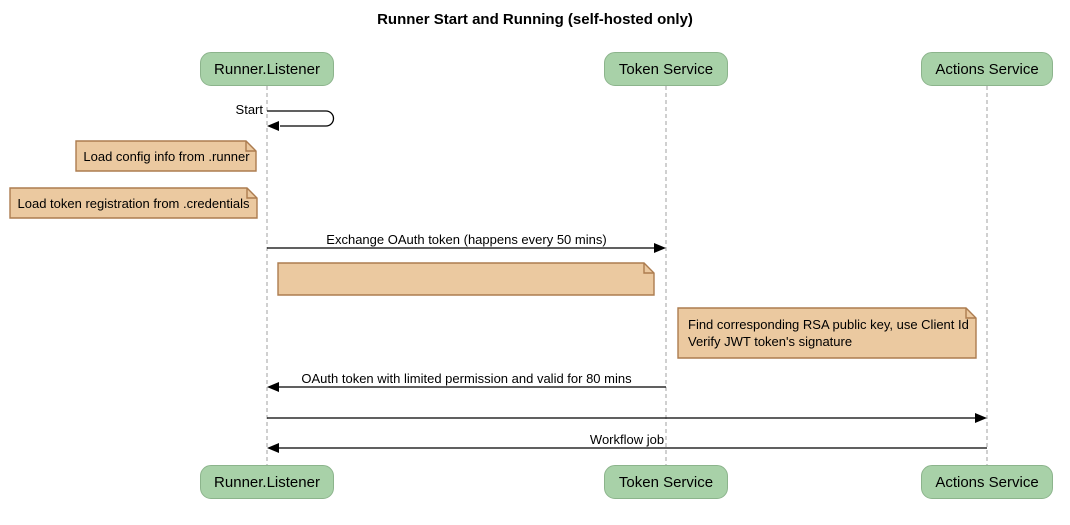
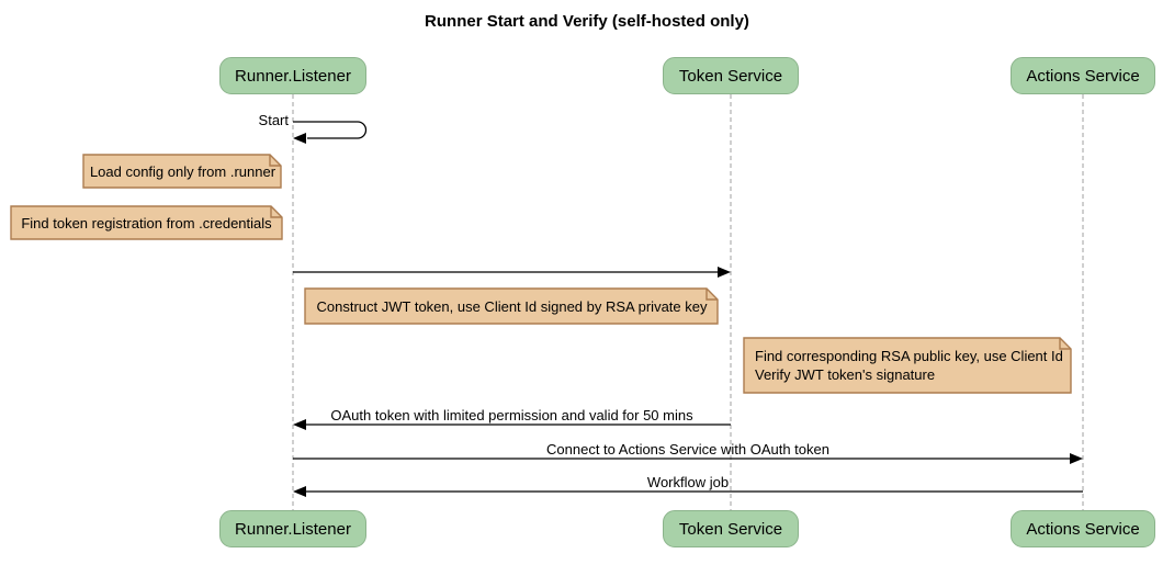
- Runner Start and Running (self-hosted only)
+ Runner Start and Verify (self-hosted only)
  Runner.Listener
  Token Service
  Actions Service
  Runner.Listener
  Token Service
  Actions Service
- Load config info from .runner
+ Load config only from .runner
- Load token registration from .credentials
+ Find token registration from .credentials
+ Construct JWT token, use Client Id signed by RSA private key
  Find corresponding RSA public key, use Client Id
  Verify JWT token's signature
  Start
- Exchange OAuth token (happens every 50 mins)
- OAuth token with limited permission and valid for 80 mins
+ OAuth token with limited permission and valid for 50 mins
+ Connect to Actions Service with OAuth token
  Workflow job
